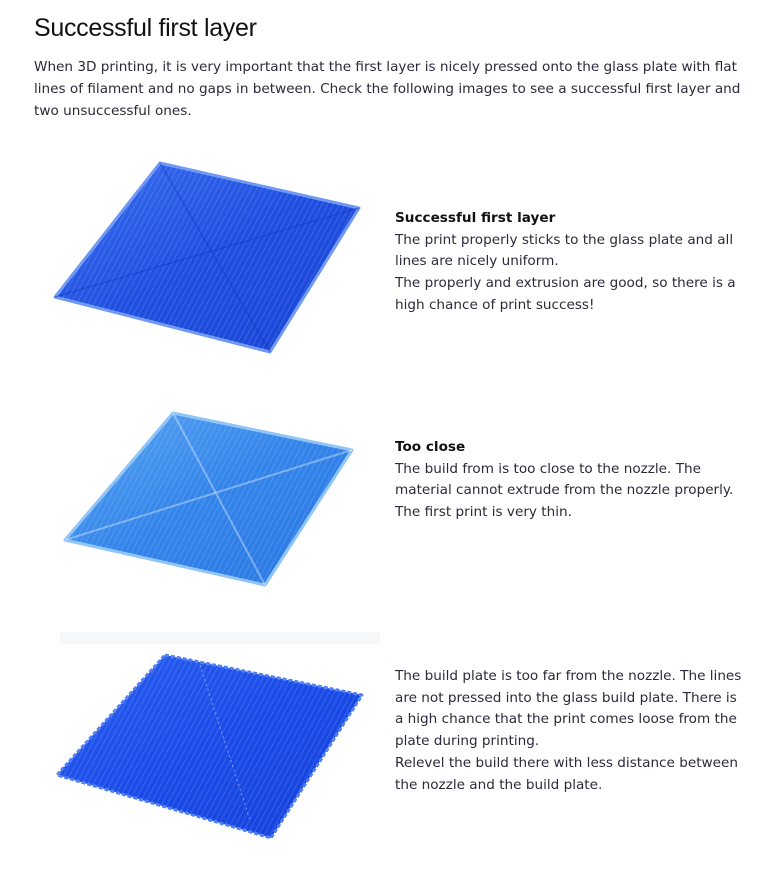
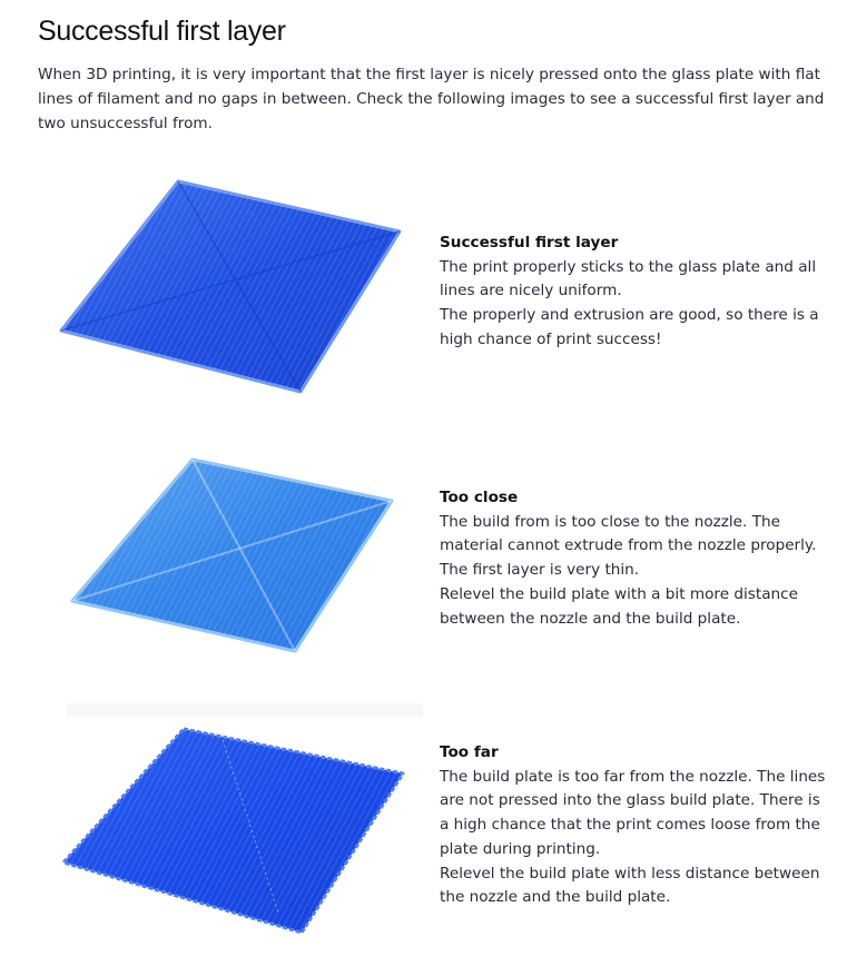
  Successful first layer
- When 3D printing, it is very important that the first layer is nicely pressed onto the glass plate with flat lines of filament and no gaps in between. Check the following images to see a successful first layer and two unsuccessful ones.
+ When 3D printing, it is very important that the first layer is nicely pressed onto the glass plate with flat lines of filament and no gaps in between. Check the following images to see a successful first layer and two unsuccessful from.
  Successful first layer
  The print properly sticks to the glass plate and all lines are nicely uniform.
  The properly and extrusion are good, so there is a high chance of print success!
  Too close
  The build from is too close to the nozzle. The material cannot extrude from the nozzle properly.
- The first print is very thin.
+ The first layer is very thin.
+ Relevel the build plate with a bit more distance between the nozzle and the build plate.
+ Too far
  The build plate is too far from the nozzle. The lines are not pressed into the glass build plate. There is a high chance that the print comes loose from the plate during printing.
- Relevel the build there with less distance between the nozzle and the build plate.
+ Relevel the build plate with less distance between the nozzle and the build plate.
